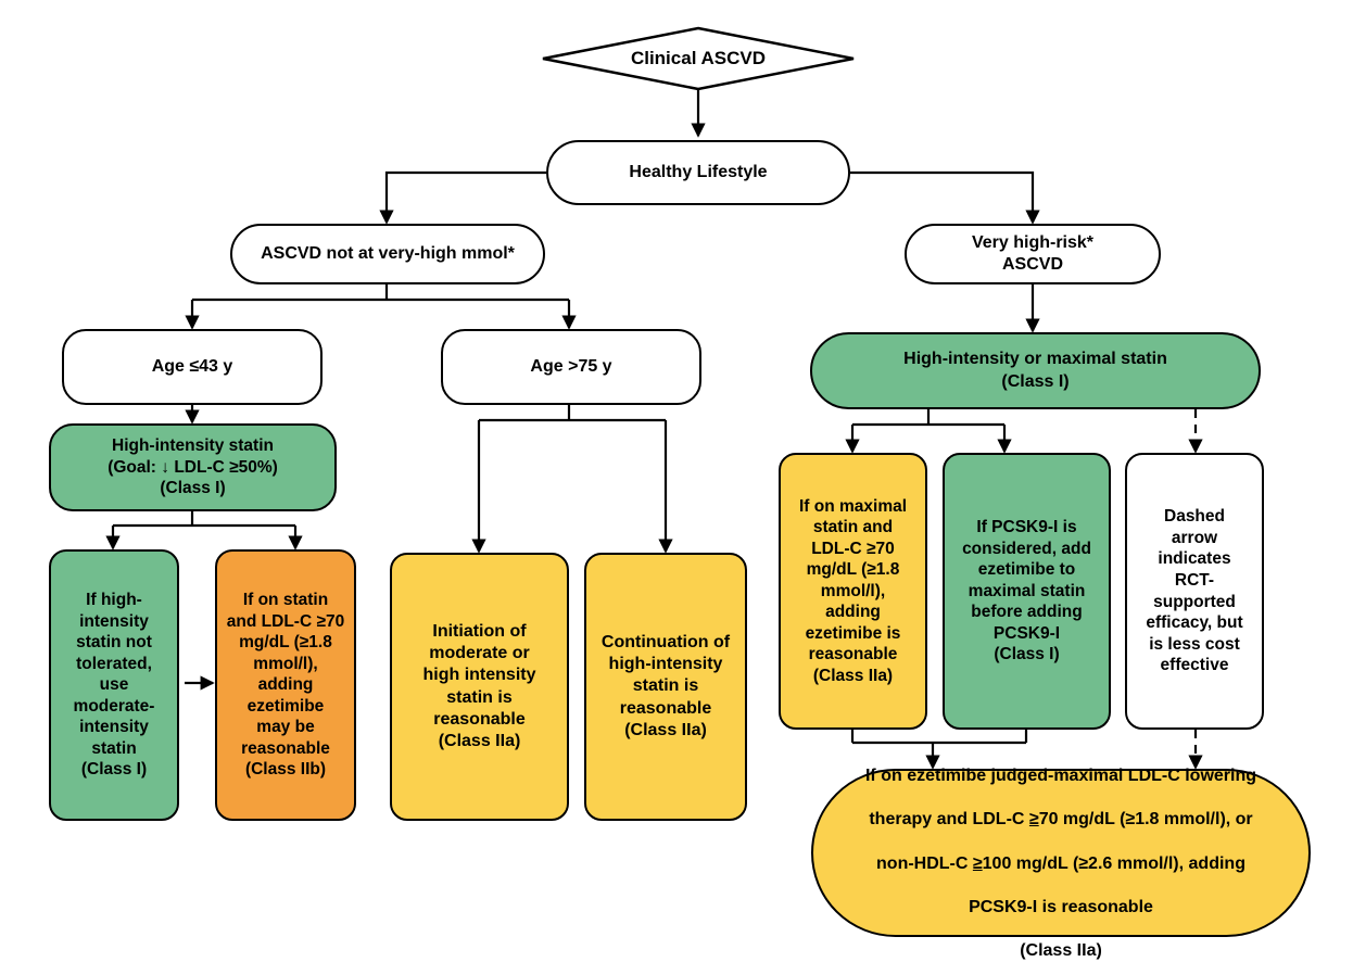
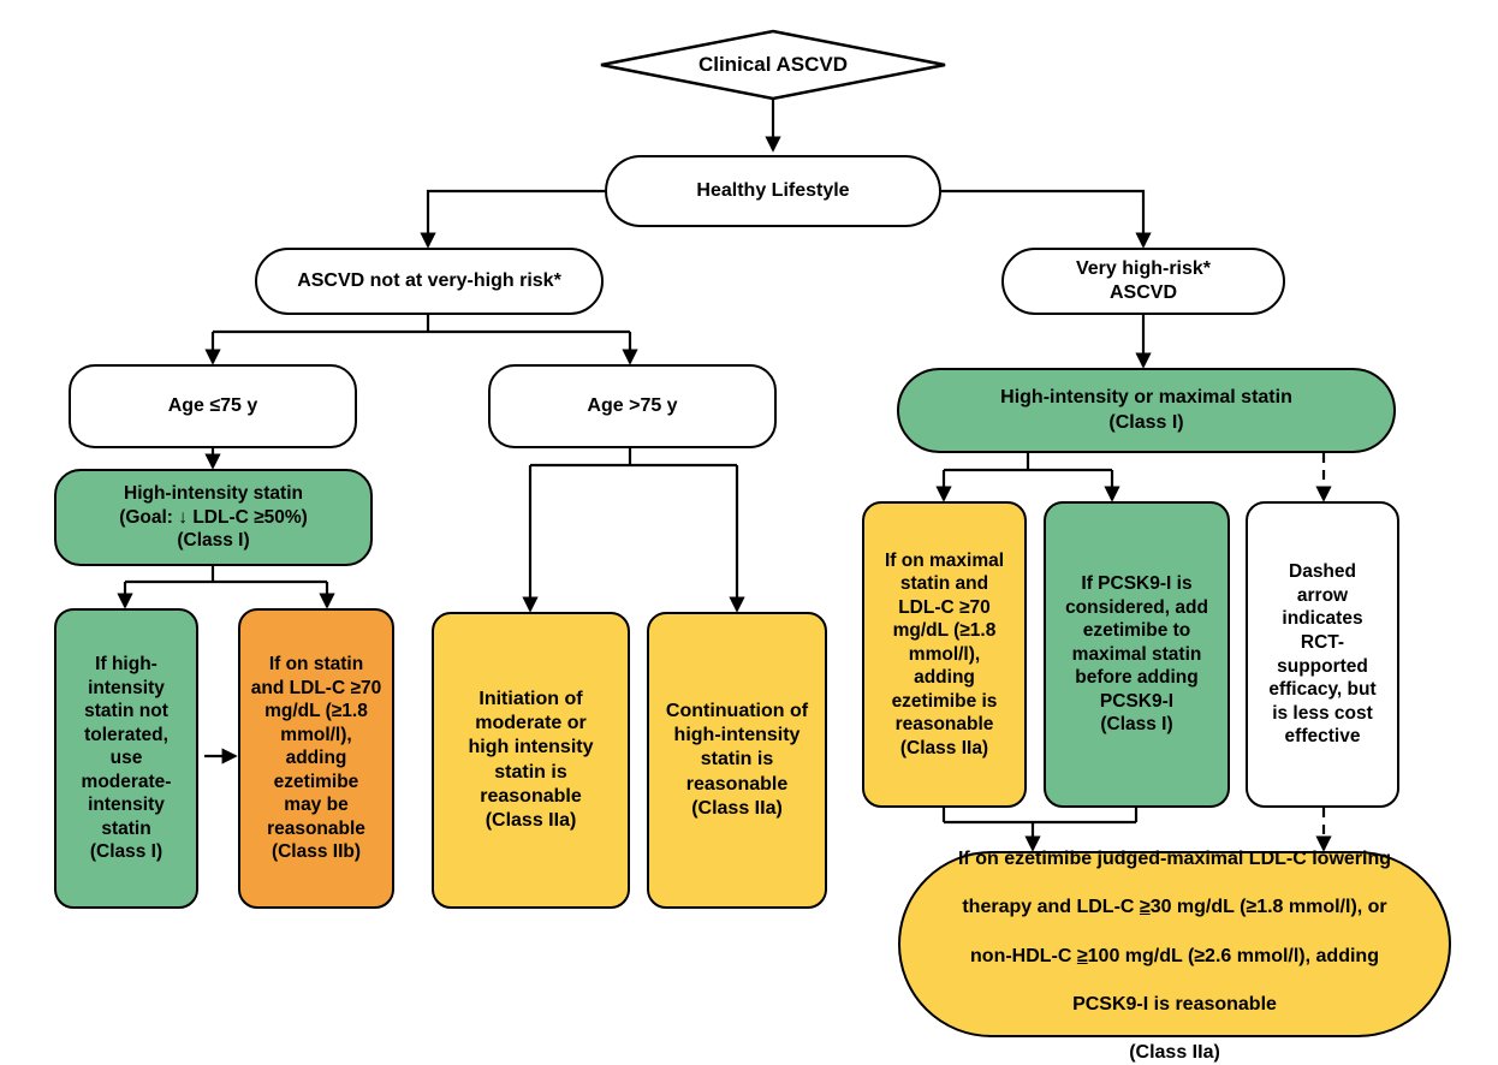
  Clinical ASCVD
  Healthy Lifestyle
- ASCVD not at very-high mmol*
+ ASCVD not at very-high risk*
  Very high-risk*
  ASCVD
- Age ≤43 y
+ Age ≤75 y
  Age >75 y
  High-intensity statin
  (Goal: ↓ LDL-C ≥50%)
  (Class I)
  If high-
  intensity
  statin not
  tolerated,
  use
  moderate-
  intensity
  statin
  (Class I)
  If on statin
  and LDL-C ≥70
  mg/dL (≥1.8
  mmol/l),
  adding
  ezetimibe
  may be
  reasonable
  (Class IIb)
  Initiation of
  moderate or
  high intensity
  statin is
  reasonable
  (Class IIa)
  Continuation of
  high-intensity
  statin is
  reasonable
  (Class IIa)
  High-intensity or maximal statin
  (Class I)
  If on maximal
  statin and
  LDL-C ≥70
  mg/dL (≥1.8
  mmol/l),
  adding
  ezetimibe is
  reasonable
  (Class IIa)
  If PCSK9-I is
  considered, add
  ezetimibe to
  maximal statin
  before adding
  PCSK9-I
  (Class I)
  Dashed
  arrow
  indicates
  RCT-
  supported
  efficacy, but
  is less cost
  effective
  If on ezetimibe judged-maximal LDL-C lowering
- therapy and LDL-C ≥70 mg/dL (≥1.8 mmol/l), or
+ therapy and LDL-C ≥30 mg/dL (≥1.8 mmol/l), or
  non-HDL-C ≥100 mg/dL (≥2.6 mmol/l), adding
  PCSK9-I is reasonable
  (Class IIa)
